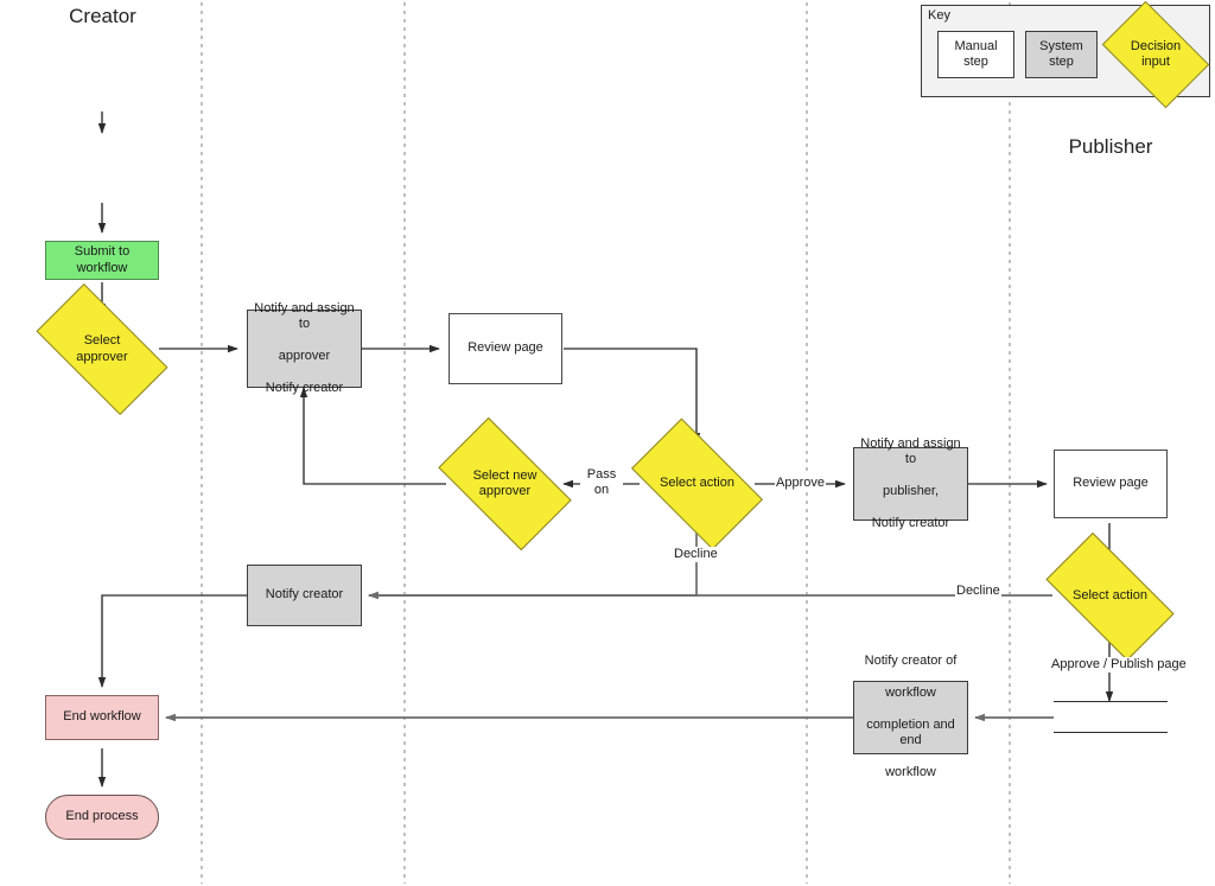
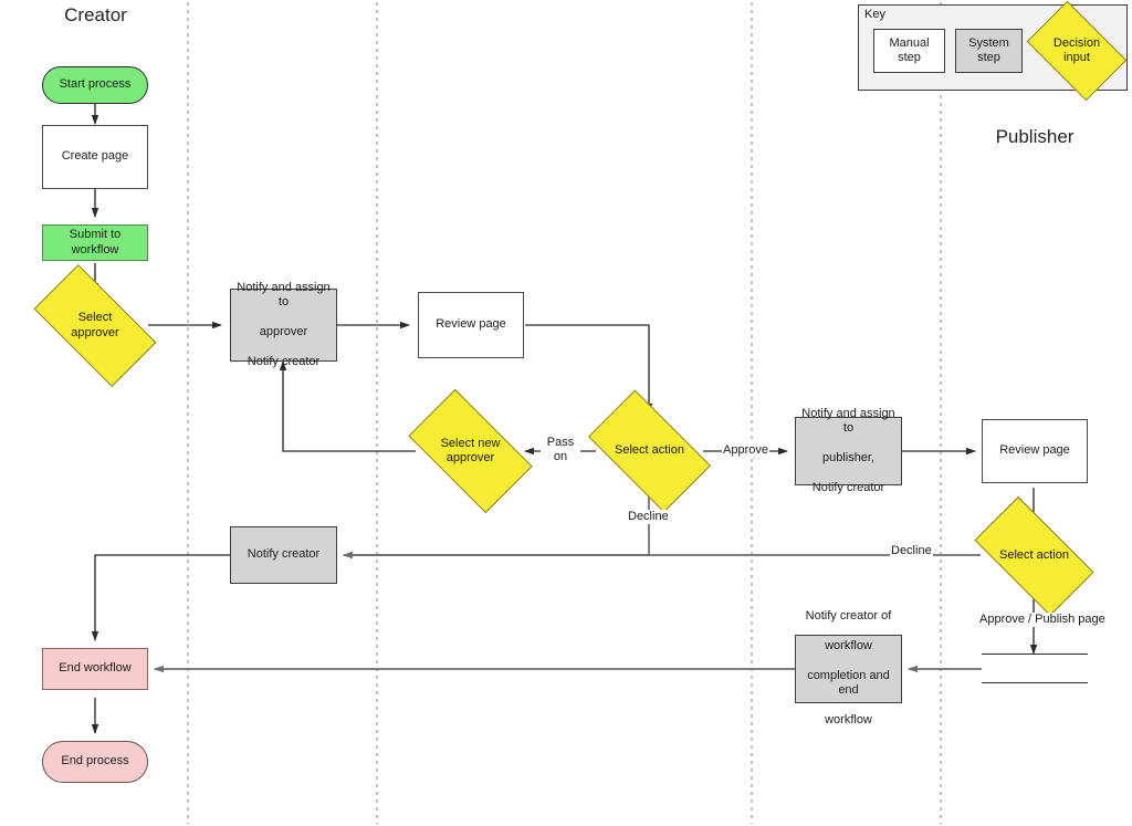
  Creator
  Publisher
  Key
  Manual
  step
  System
  step
  Decision
  input
+ Start process
+ Create page
  Submit to workflow
  Select
  approver
  End workflow
  End process
  Notify and assign to
  approver
  Notify creator
  Review page
  Select action
  Select new
  approver
  Notify creator
  Notify and assign to
  publisher,
  Notify creator
  Review page
  Select action
  Notify creator of
  workflow
  completion and end
  workflow
  Pass
  on
  Approve
  Decline
  Decline
  Approve / Publish page
